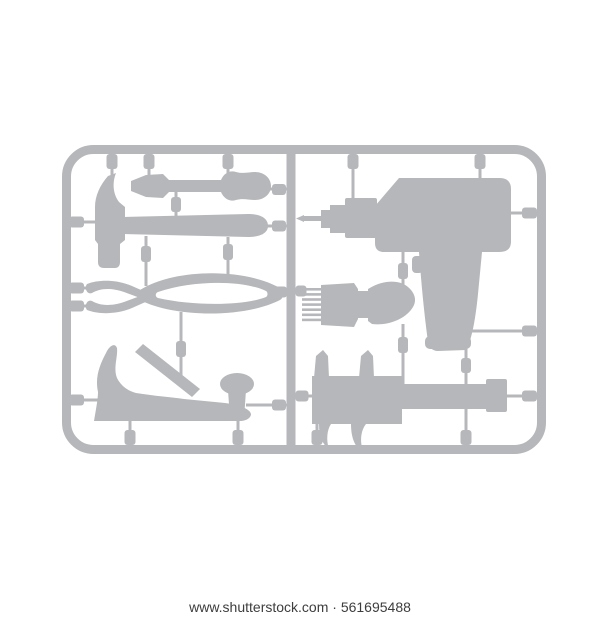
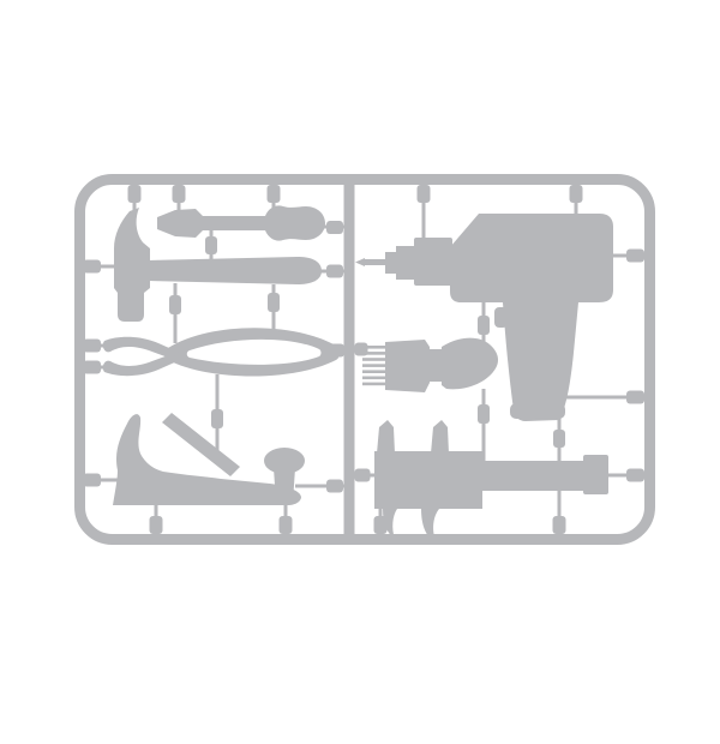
- www.shutterstock.com · 561695488
